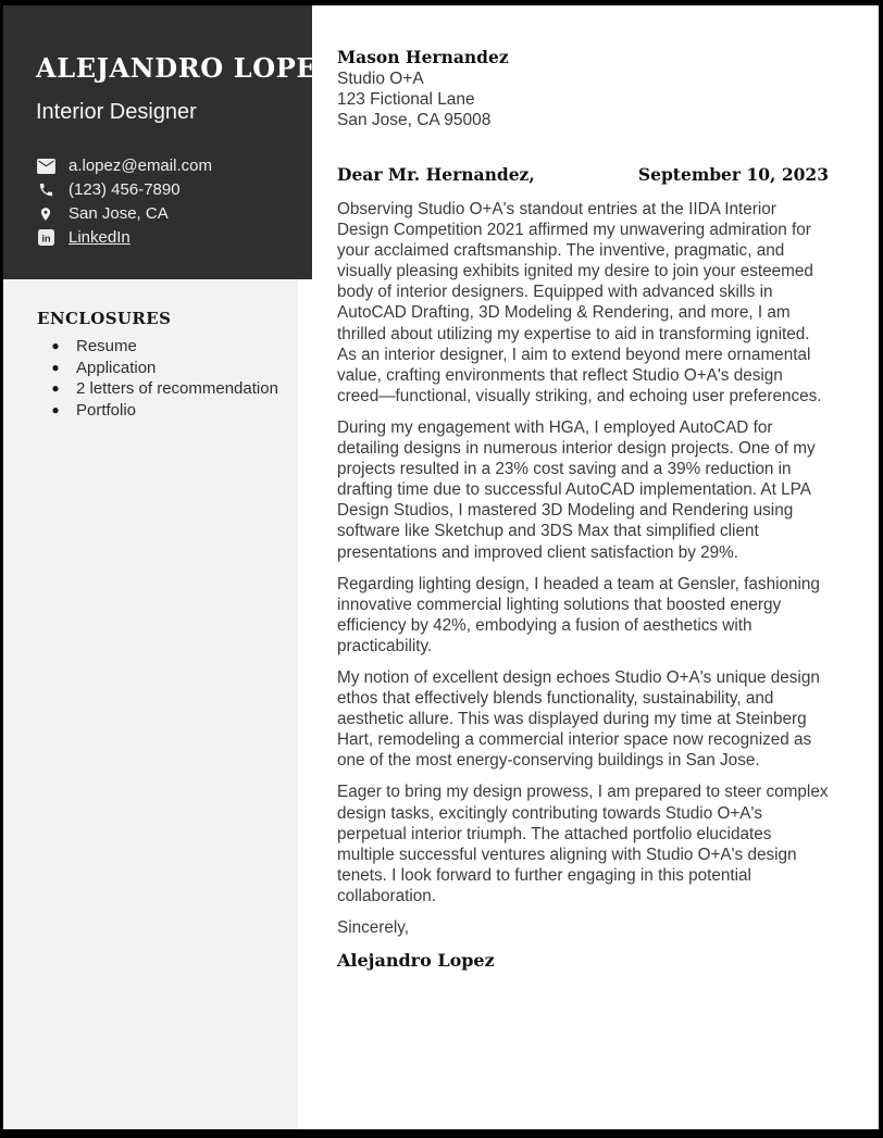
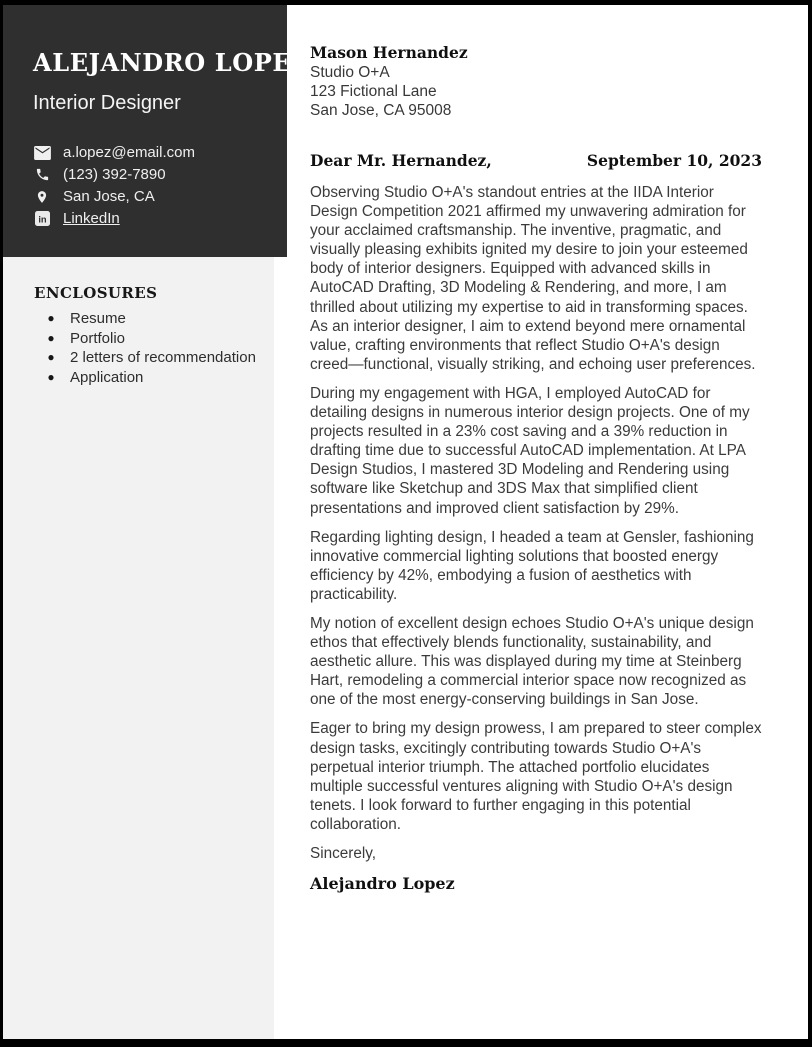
  ALEJANDRO LOPEZ
  Interior Designer
  a.lopez@email.com
- (123) 456-7890
+ (123) 392-7890
  San Jose, CA
  in
  LinkedIn
  ENCLOSURES
  ●
  Resume
  ●
- Application
+ Portfolio
  ●
  2 letters of recommendation
  ●
- Portfolio
+ Application
  Mason Hernandez
  Studio O+A
  123 Fictional Lane
  San Jose, CA 95008
  Dear Mr. Hernandez,
  September 10, 2023
- Observing Studio O+A's standout entries at the IIDA Interior Design Competition 2021 affirmed my unwavering admiration for your acclaimed craftsmanship. The inventive, pragmatic, and visually pleasing exhibits ignited my desire to join your esteemed body of interior designers. Equipped with advanced skills in AutoCAD Drafting, 3D Modeling & Rendering, and more, I am thrilled about utilizing my expertise to aid in transforming ignited. As an interior designer, I aim to extend beyond mere ornamental value, crafting environments that reflect Studio O+A's design creed—functional, visually striking, and echoing user preferences.
+ Observing Studio O+A's standout entries at the IIDA Interior Design Competition 2021 affirmed my unwavering admiration for your acclaimed craftsmanship. The inventive, pragmatic, and visually pleasing exhibits ignited my desire to join your esteemed body of interior designers. Equipped with advanced skills in AutoCAD Drafting, 3D Modeling & Rendering, and more, I am thrilled about utilizing my expertise to aid in transforming spaces. As an interior designer, I aim to extend beyond mere ornamental value, crafting environments that reflect Studio O+A's design creed—functional, visually striking, and echoing user preferences.
  During my engagement with HGA, I employed AutoCAD for detailing designs in numerous interior design projects. One of my projects resulted in a 23% cost saving and a 39% reduction in drafting time due to successful AutoCAD implementation. At LPA Design Studios, I mastered 3D Modeling and Rendering using software like Sketchup and 3DS Max that simplified client presentations and improved client satisfaction by 29%.
  Regarding lighting design, I headed a team at Gensler, fashioning innovative commercial lighting solutions that boosted energy efficiency by 42%, embodying a fusion of aesthetics with practicability.
  My notion of excellent design echoes Studio O+A's unique design ethos that effectively blends functionality, sustainability, and aesthetic allure. This was displayed during my time at Steinberg Hart, remodeling a commercial interior space now recognized as one of the most energy-conserving buildings in San Jose.
  Eager to bring my design prowess, I am prepared to steer complex design tasks, excitingly contributing towards Studio O+A's perpetual interior triumph. The attached portfolio elucidates multiple successful ventures aligning with Studio O+A's design tenets. I look forward to further engaging in this potential collaboration.
  Sincerely,
  Alejandro Lopez
